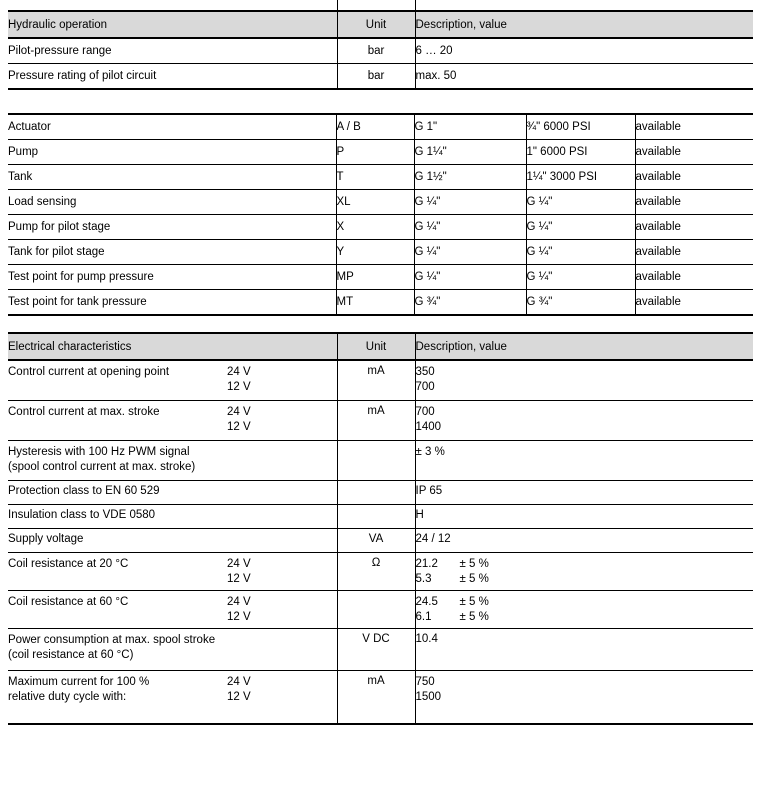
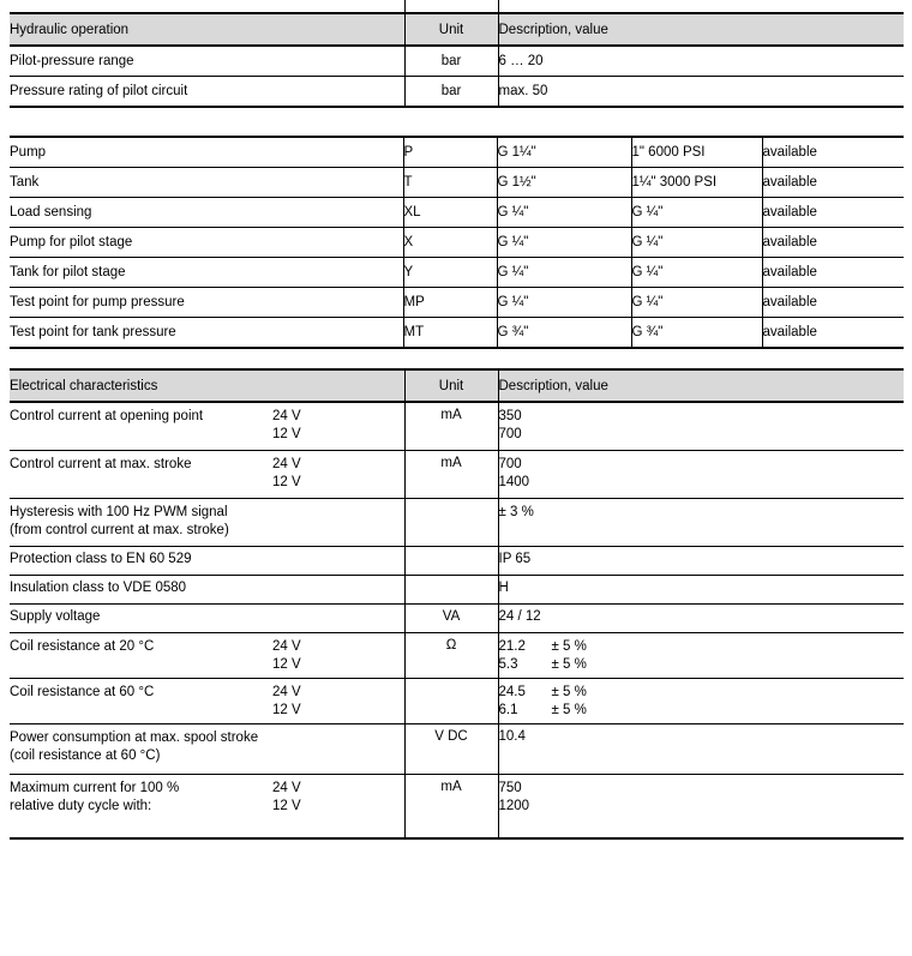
  Hydraulic operation	Unit	Description, value
  Pilot-pressure range	bar	6 … 20
  Pressure rating of pilot circuit	bar	max. 50
- Actuator	A / B	G 1"	¾" 6000 PSI	available
  Pump	P	G 1¼"	1" 6000 PSI	available
  Tank	T	G 1½"	1¼" 3000 PSI	available
  Load sensing	XL	G ¼"	G ¼"	available
  Pump for pilot stage	X	G ¼"	G ¼"	available
  Tank for pilot stage	Y	G ¼"	G ¼"	available
  Test point for pump pressure	MP	G ¼"	G ¼"	available
  Test point for tank pressure	MT	G ¾"	G ¾"	available
  Electrical characteristics	Unit	Description, value
  Control current at opening point 24 V 12 V	mA	350 700
  Control current at max. stroke 24 V 12 V	mA	700 1400
- Hysteresis with 100 Hz PWM signal (spool control current at max. stroke)		± 3 %
+ Hysteresis with 100 Hz PWM signal (from control current at max. stroke)		± 3 %
  Protection class to EN 60 529		IP 65
  Insulation class to VDE 0580		H
  Supply voltage	VA	24 / 12
  Coil resistance at 20 °C 24 V 12 V	Ω	21.2 ± 5 % 5.3 ± 5 %
  Coil resistance at 60 °C 24 V 12 V		24.5 ± 5 % 6.1 ± 5 %
  Power consumption at max. spool stroke (coil resistance at 60 °C)	V DC	10.4
- Maximum current for 100 % 24 V relative duty cycle with: 12 V	mA	750 1500
+ Maximum current for 100 % 24 V relative duty cycle with: 12 V	mA	750 1200
